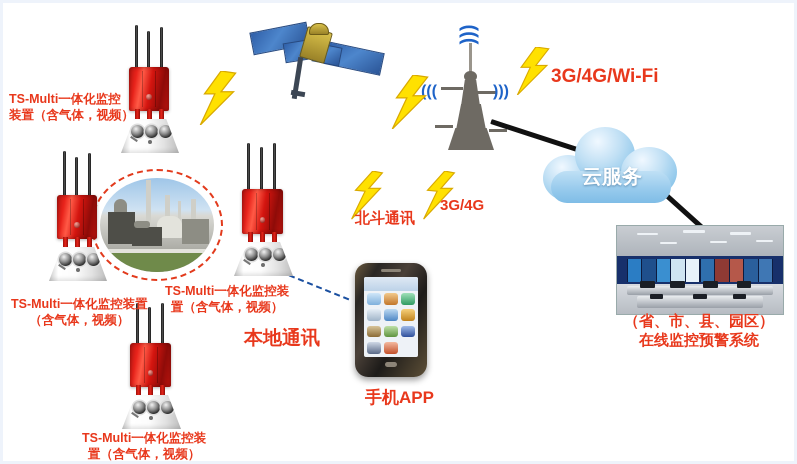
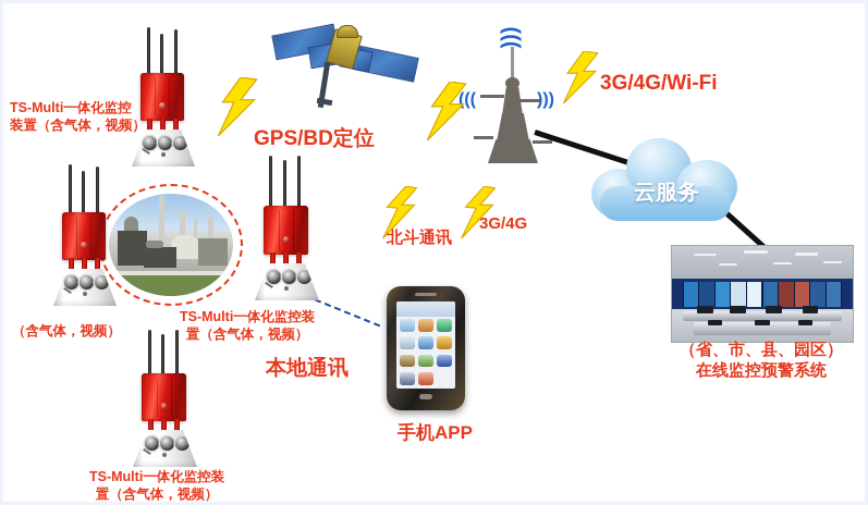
  )))
  云服务
  TS-Multi一体化监控
  装置（含气体，视频）
- TS-Multi一体化监控装置
  （含气体，视频）
  TS-Multi一体化监控装
  置（含气体，视频）
  TS-Multi一体化监控装
  置（含气体，视频）
+ GPS/BD定位
  北斗通讯
  3G/4G
  3G/4G/Wi-Fi
  本地通讯
  手机APP
  （省、市、县、园区）
  在线监控预警系统
